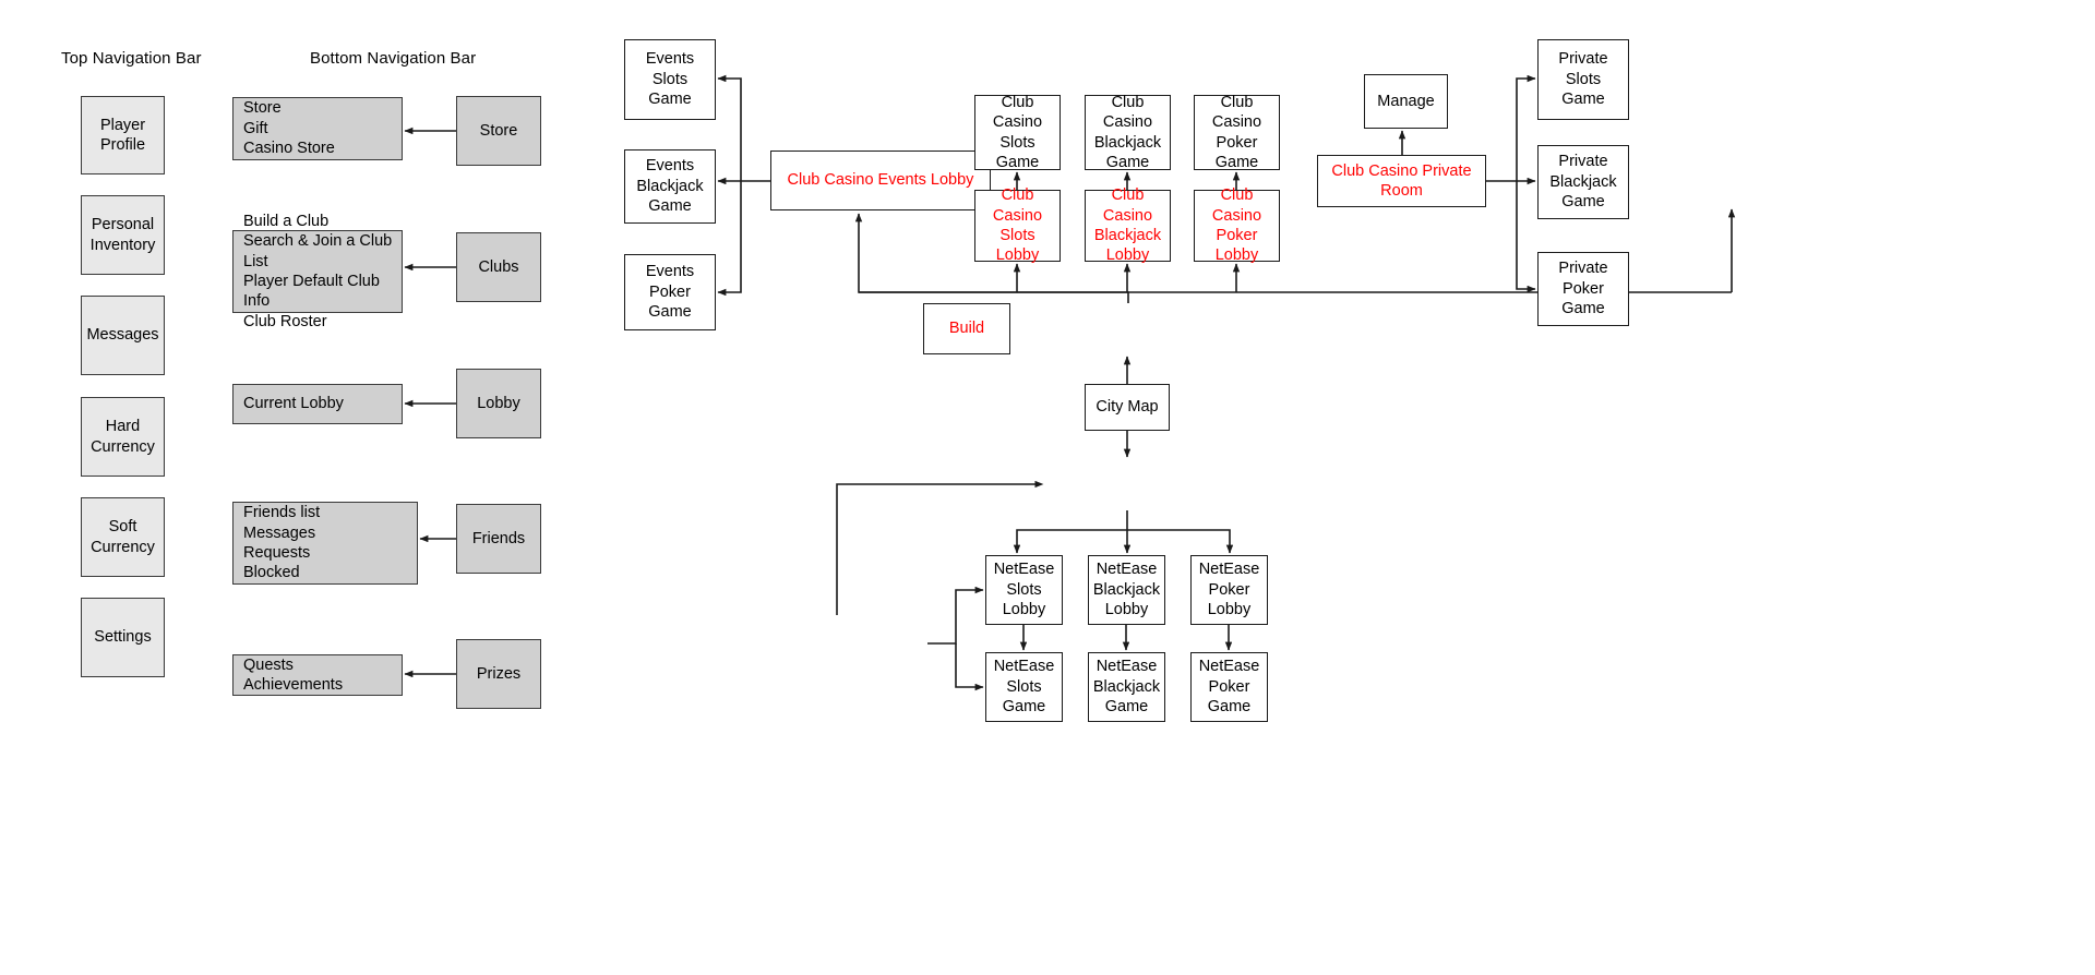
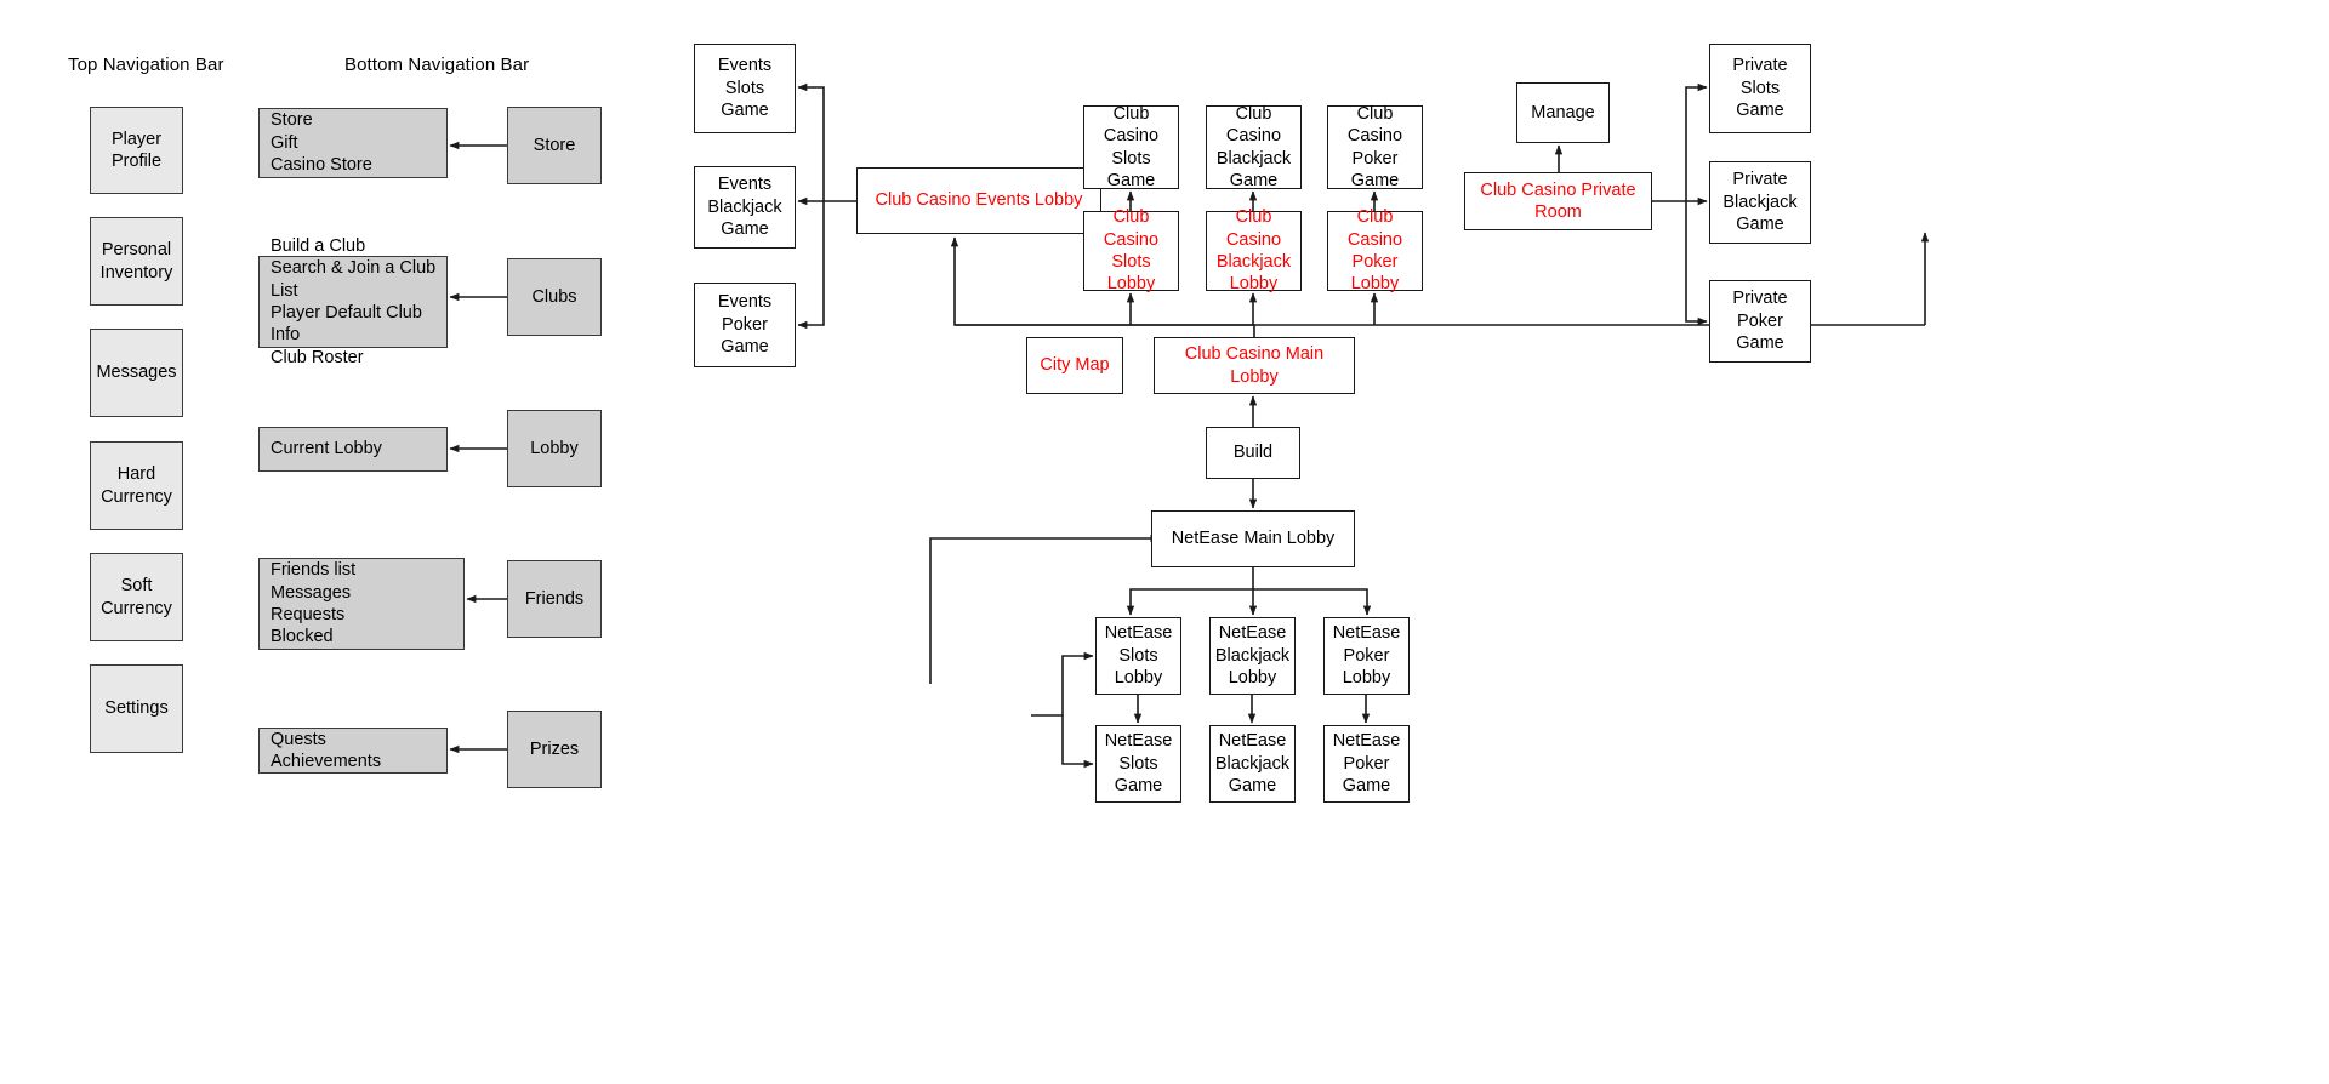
  Top Navigation Bar
  Bottom Navigation Bar
  Player
  Profile
  Personal
  Inventory
  Messages
  Hard
  Currency
  Soft
  Currency
  Settings
  Store
  Gift
  Casino Store
  Build a Club
  Search & Join a Club List
  Player Default Club Info
  Club Roster
  Current Lobby
  Friends list
  Messages
  Requests
  Blocked
  Quests
  Achievements
  Store
  Clubs
  Lobby
  Friends
  Prizes
  Events
  Slots Game
  Events
  Blackjack
  Game
  Events
  Poker
  Game
  Club Casino Events Lobby
  Club Casino
  Slots
  Game
  Club Casino
  Blackjack
  Game
  Club Casino
  Poker
  Game
  Club Casino
  Slots
  Lobby
  Club Casino
  Blackjack
  Lobby
  Club Casino
  Poker
  Lobby
  Manage
  Club Casino Private Room
  Private
  Slots Game
  Private
  Blackjack
  Game
  Private
  Poker
  Game
- Build
+ City Map
+ Club Casino Main Lobby
- City Map
+ Build
+ NetEase Main Lobby
  NetEase
  Slots
  Lobby
  NetEase
  Blackjack
  Lobby
  NetEase
  Poker
  Lobby
  NetEase
  Slots
  Game
  NetEase
  Blackjack
  Game
  NetEase
  Poker
  Game
